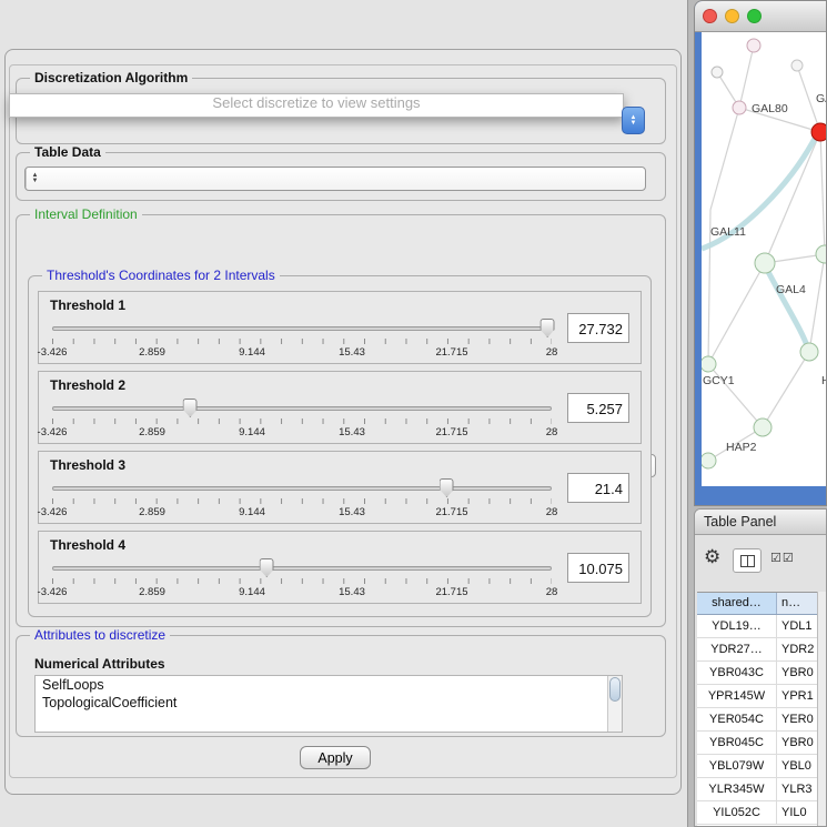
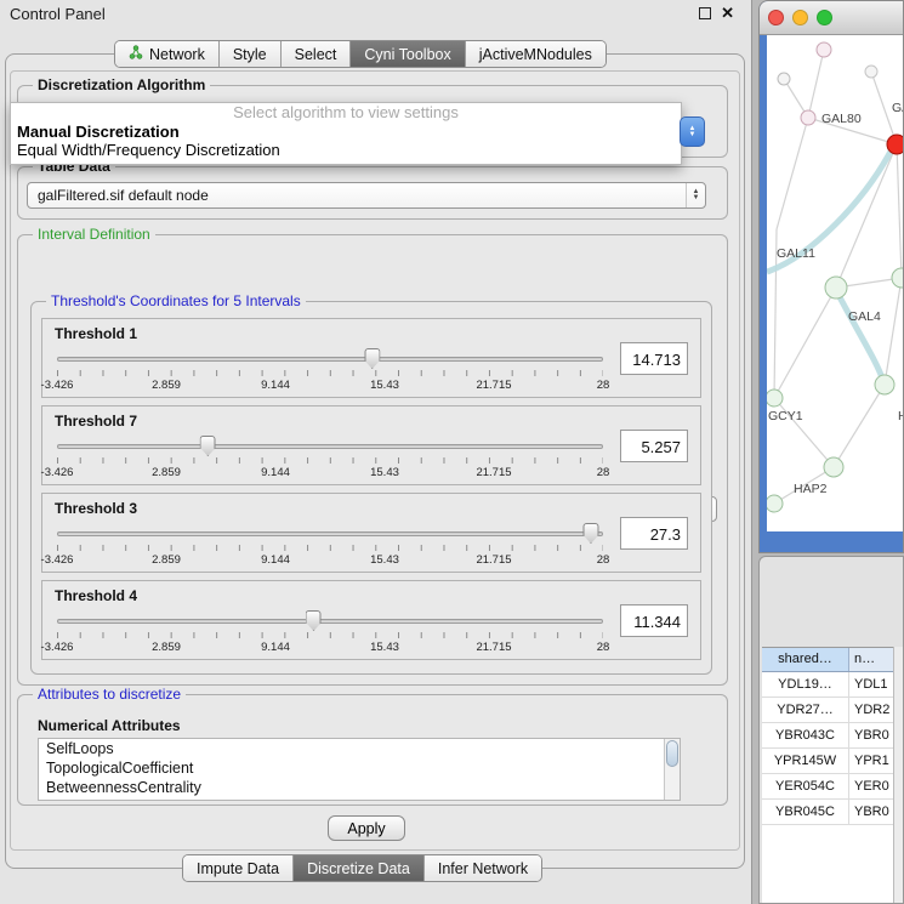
+ Control Panel
+ ✕
+ Network
+ Style
+ Select
+ Cyni Toolbox
+ jActiveMNodules
  Discretization Algorithm
- Select discretize to view settings
+ Select algorithm to view settings
+ Manual Discretization
+ Equal Width/Frequency Discretization
  Table Data
+ galFiltered.sif default node
  Interval Definition
- Threshold's Coordinates for 2 Intervals
+ Threshold's Coordinates for 5 Intervals
  Threshold 1
  -3.426
  2.859
  9.144
  15.43
  21.715
  28
- 27.732
+ 14.713
- Threshold 2
+ Threshold 7
  -3.426
  2.859
  9.144
  15.43
  21.715
  28
  5.257
  Threshold 3
  -3.426
  2.859
  9.144
  15.43
  21.715
  28
- 21.4
+ 27.3
  Threshold 4
  -3.426
  2.859
  9.144
  15.43
  21.715
  28
- 10.075
+ 11.344
  Attributes to discretize
  Numerical Attributes
  SelfLoops
  TopologicalCoefficient
+ BetweennessCentrality
  Apply
+ Impute Data
+ Discretize Data
+ Infer Network
  GAL80
  GAL4
  GCY1
  H
  HAP2
  GAL11
- Table Panel
- ⚙
- ☑☑
  shared…
  n…
  YDL19…
  YDL1
  YDR27…
  YDR2
  YBR043C
  YBR0
  YPR145W
  YPR1
  YER054C
  YER0
  YBR045C
  YBR0
- YBL079W
- YBL0
- YLR345W
- YLR3
- YIL052C
- YIL0
